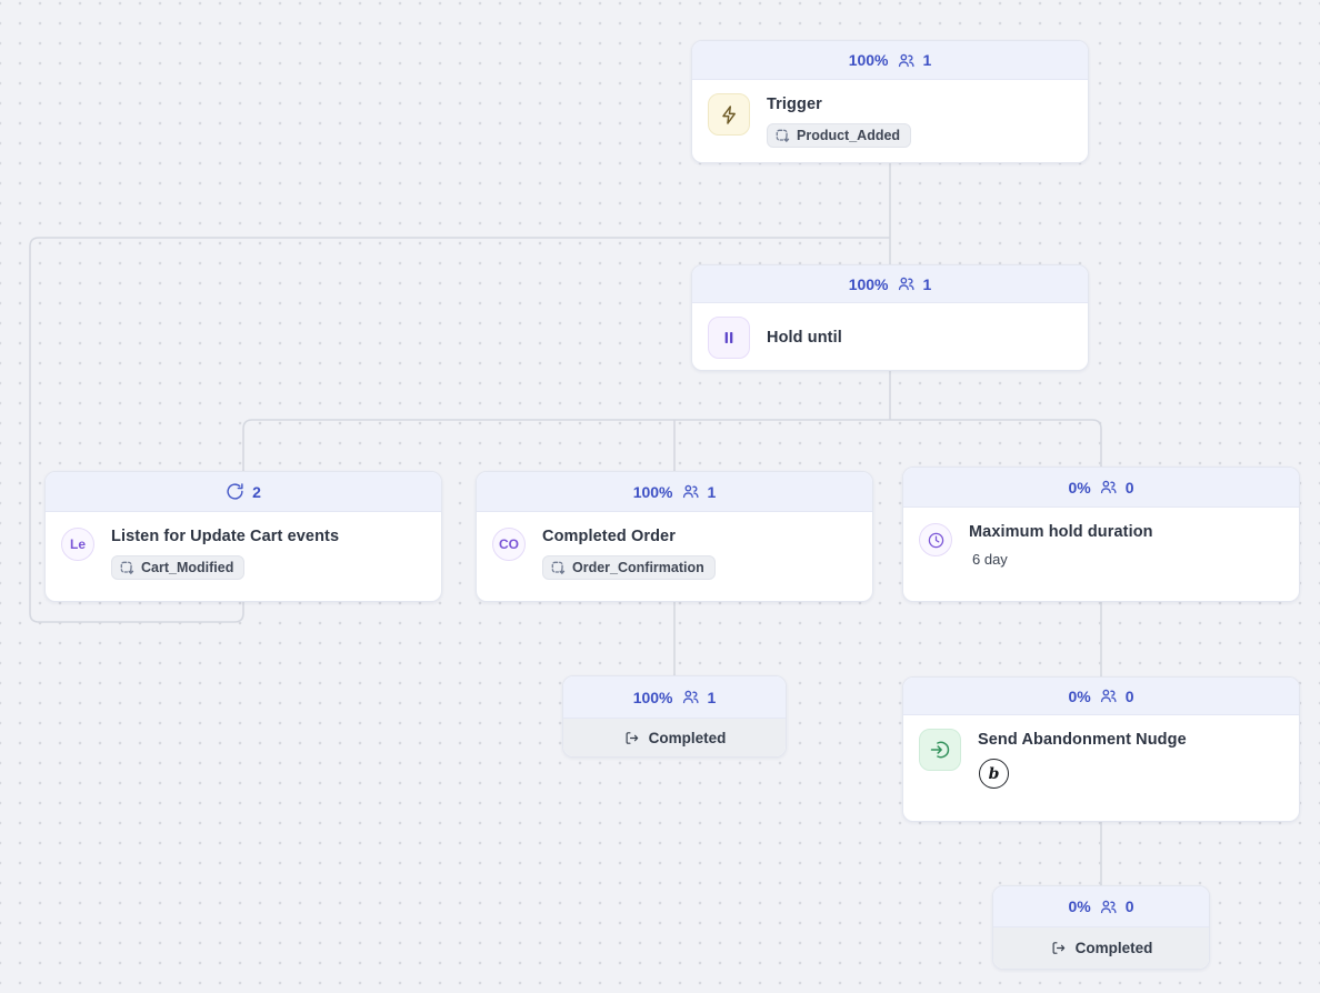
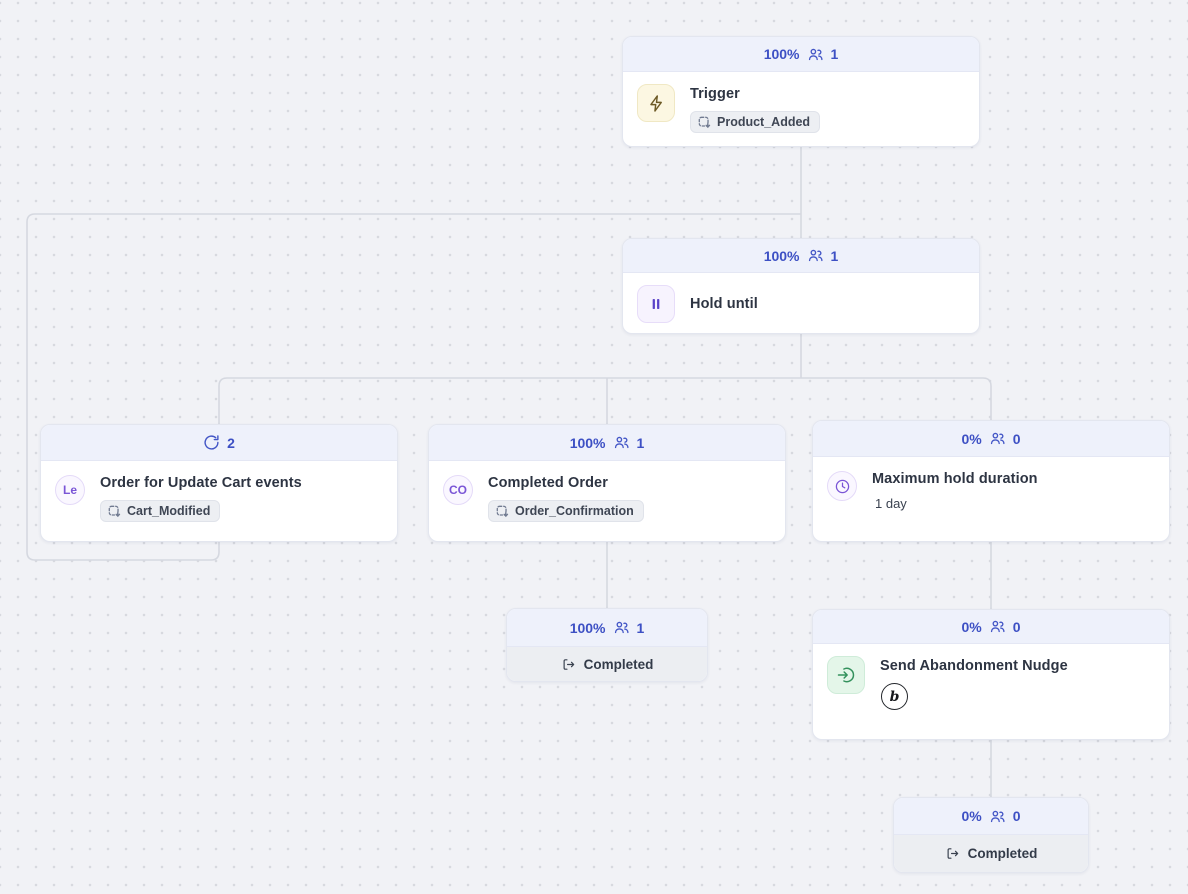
  100%
  1
  Trigger
  Product_Added
  100%
  1
  Hold until
  2
  Le
- Listen for Update Cart events
+ Order for Update Cart events
  Cart_Modified
  100%
  1
  CO
  Completed Order
  Order_Confirmation
  0%
  0
  Maximum hold duration
- 6 day
+ 1 day
  100%
  1
  Completed
  0%
  0
  Send Abandonment Nudge
  b
  0%
  0
  Completed
